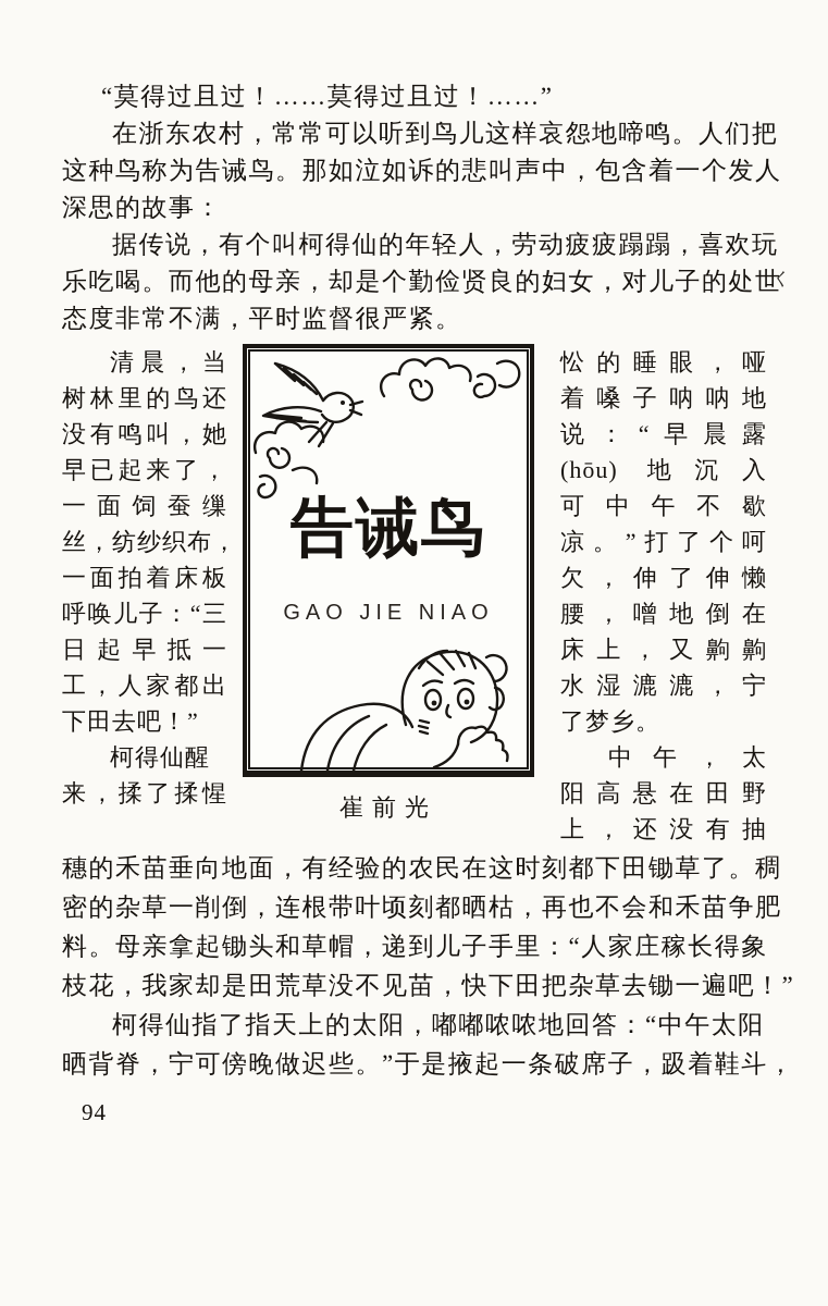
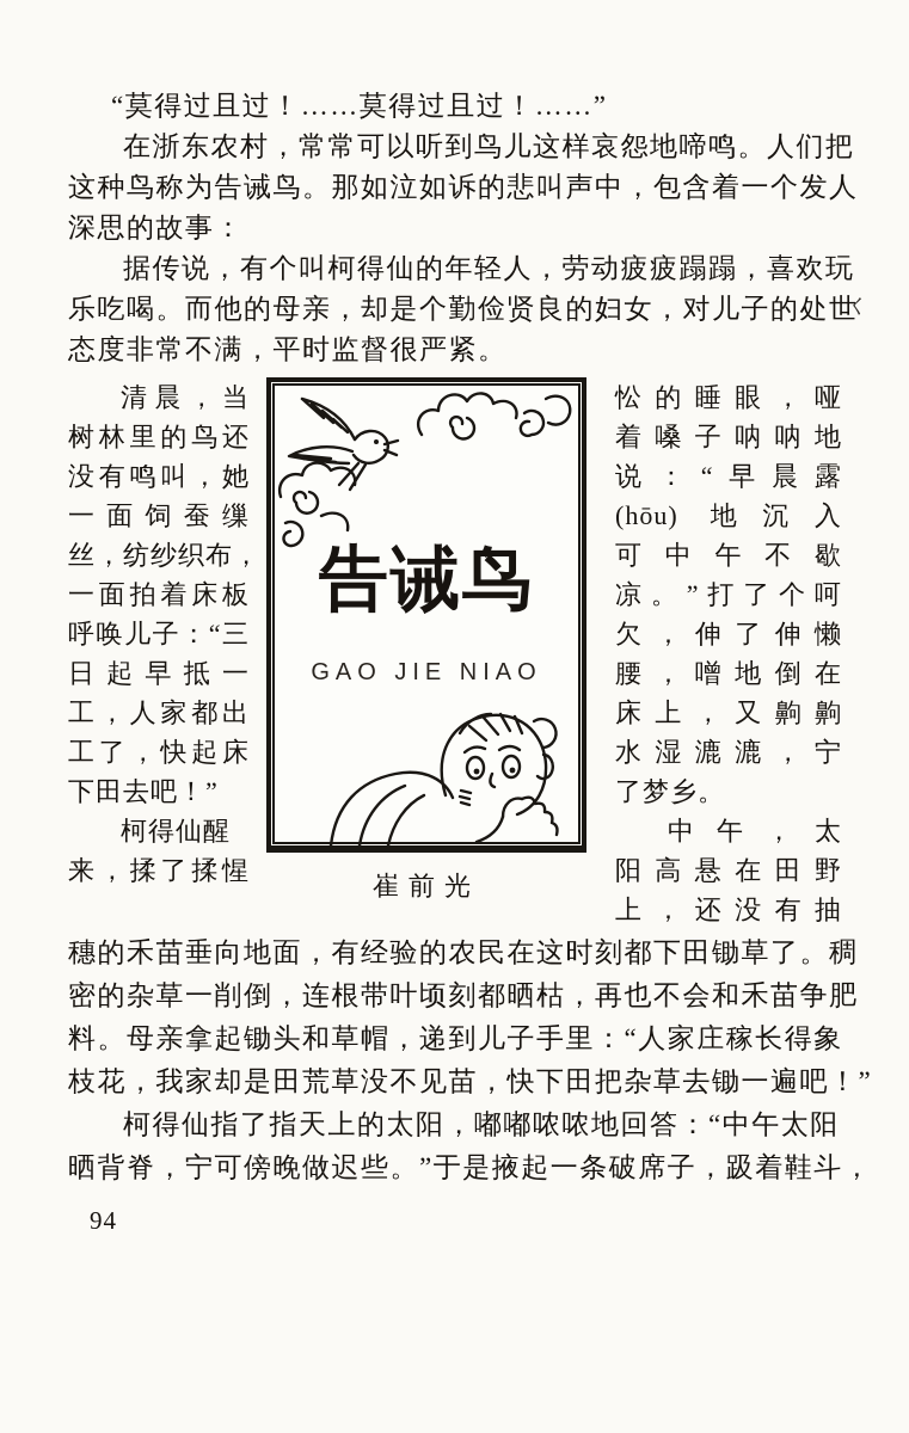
  “莫得过且过！……莫得过且过！……”
  在浙东农村，常常可以听到鸟儿这样哀怨地啼鸣。人们把
  这种鸟称为告诫鸟。那如泣如诉的悲叫声中，包含着一个发人
  深思的故事：
  据传说，有个叫柯得仙的年轻人，劳动疲疲蹋蹋，喜欢玩
  乐吃喝。而他的母亲，却是个勤俭贤良的妇女，对儿子的处世
  态度非常不满，平时监督很严紧。
  清晨，当
  树林里的鸟还
  没有鸣叫，她
- 早已起来了，
  一面饲蚕缫
  丝，纺纱织布，
  一面拍着床板
  呼唤儿子：“三
  日起早抵一
  工，人家都出
+ 工了，快起床
  下田去吧！”
  柯得仙醒
  来，揉了揉惺
  告诫鸟
  GAO JIE NIAO
  崔前光
  忪的睡眼，哑
  着嗓子呐呐地
  说：“早晨露
  (hōu) 地沉入
  可中午不歇
  凉。”打了个呵
  欠，伸了伸懒
  腰，噌地倒在
  床上，又齁齁
  水湿漉漉，宁
  了梦乡。
  中午，太
  阳高悬在田野
  上，还没有抽
  穗的禾苗垂向地面，有经验的农民在这时刻都下田锄草了。稠
  密的杂草一削倒，连根带叶顷刻都晒枯，再也不会和禾苗争肥
  料。母亲拿起锄头和草帽，递到儿子手里：“人家庄稼长得象
  枝花，我家却是田荒草没不见苗，快下田把杂草去锄一遍吧！”
  柯得仙指了指天上的太阳，嘟嘟哝哝地回答：“中午太阳
  晒背脊，宁可傍晚做迟些。”于是掖起一条破席子，趿着鞋斗，
  94
